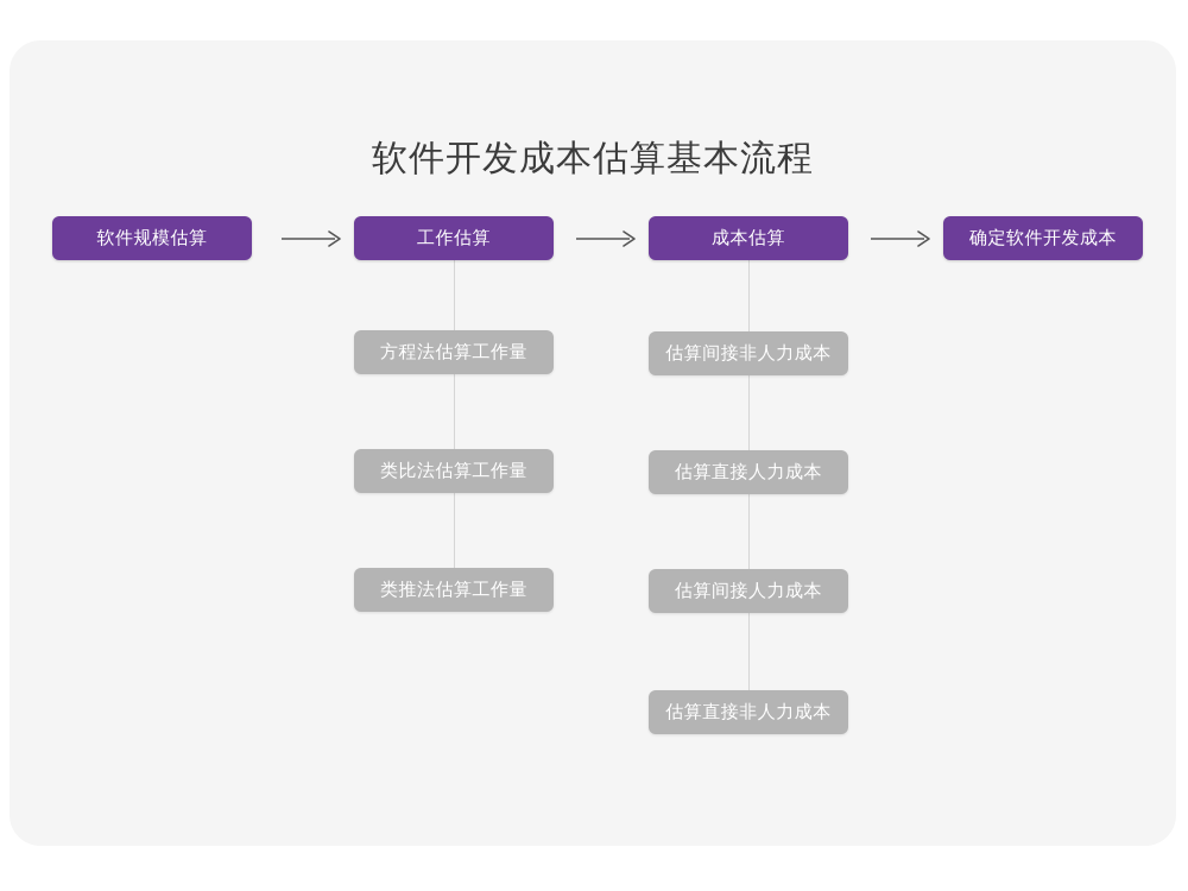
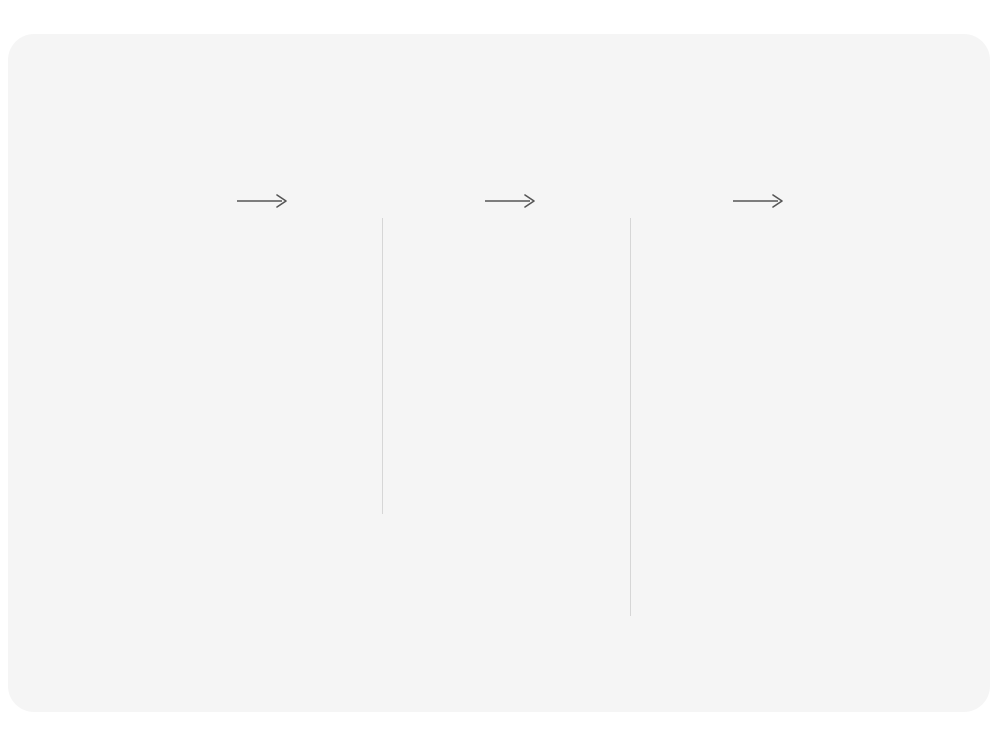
- 软件开发成本估算基本流程
- 软件规模估算
- 工作估算
- 成本估算
- 确定软件开发成本
- 方程法估算工作量
- 类比法估算工作量
- 类推法估算工作量
- 估算间接非人力成本
- 估算直接人力成本
- 估算间接人力成本
- 估算直接非人力成本
